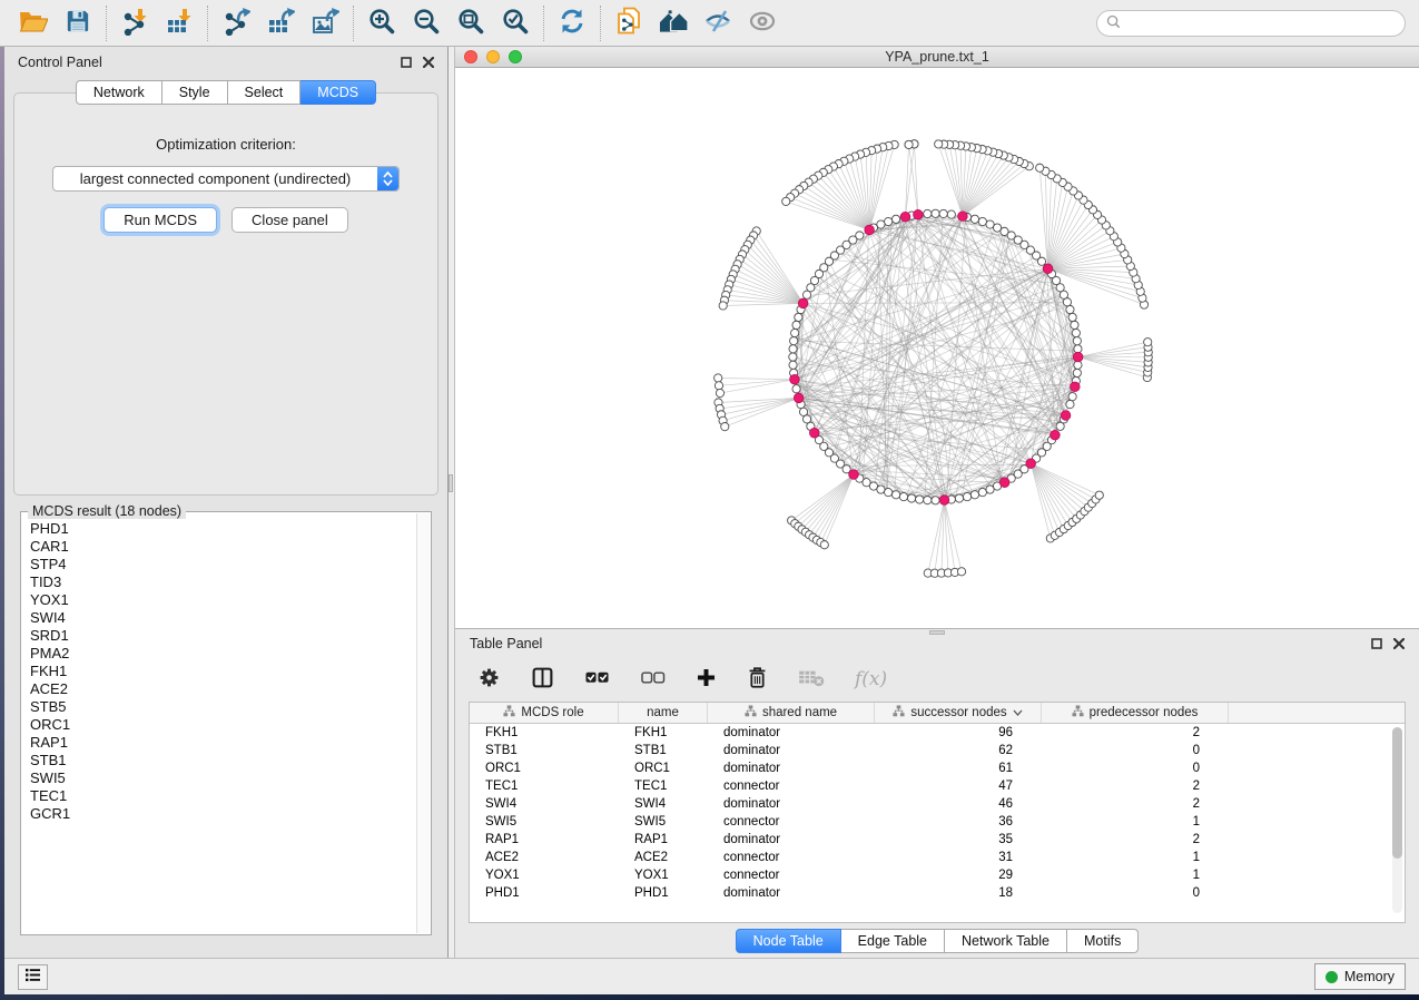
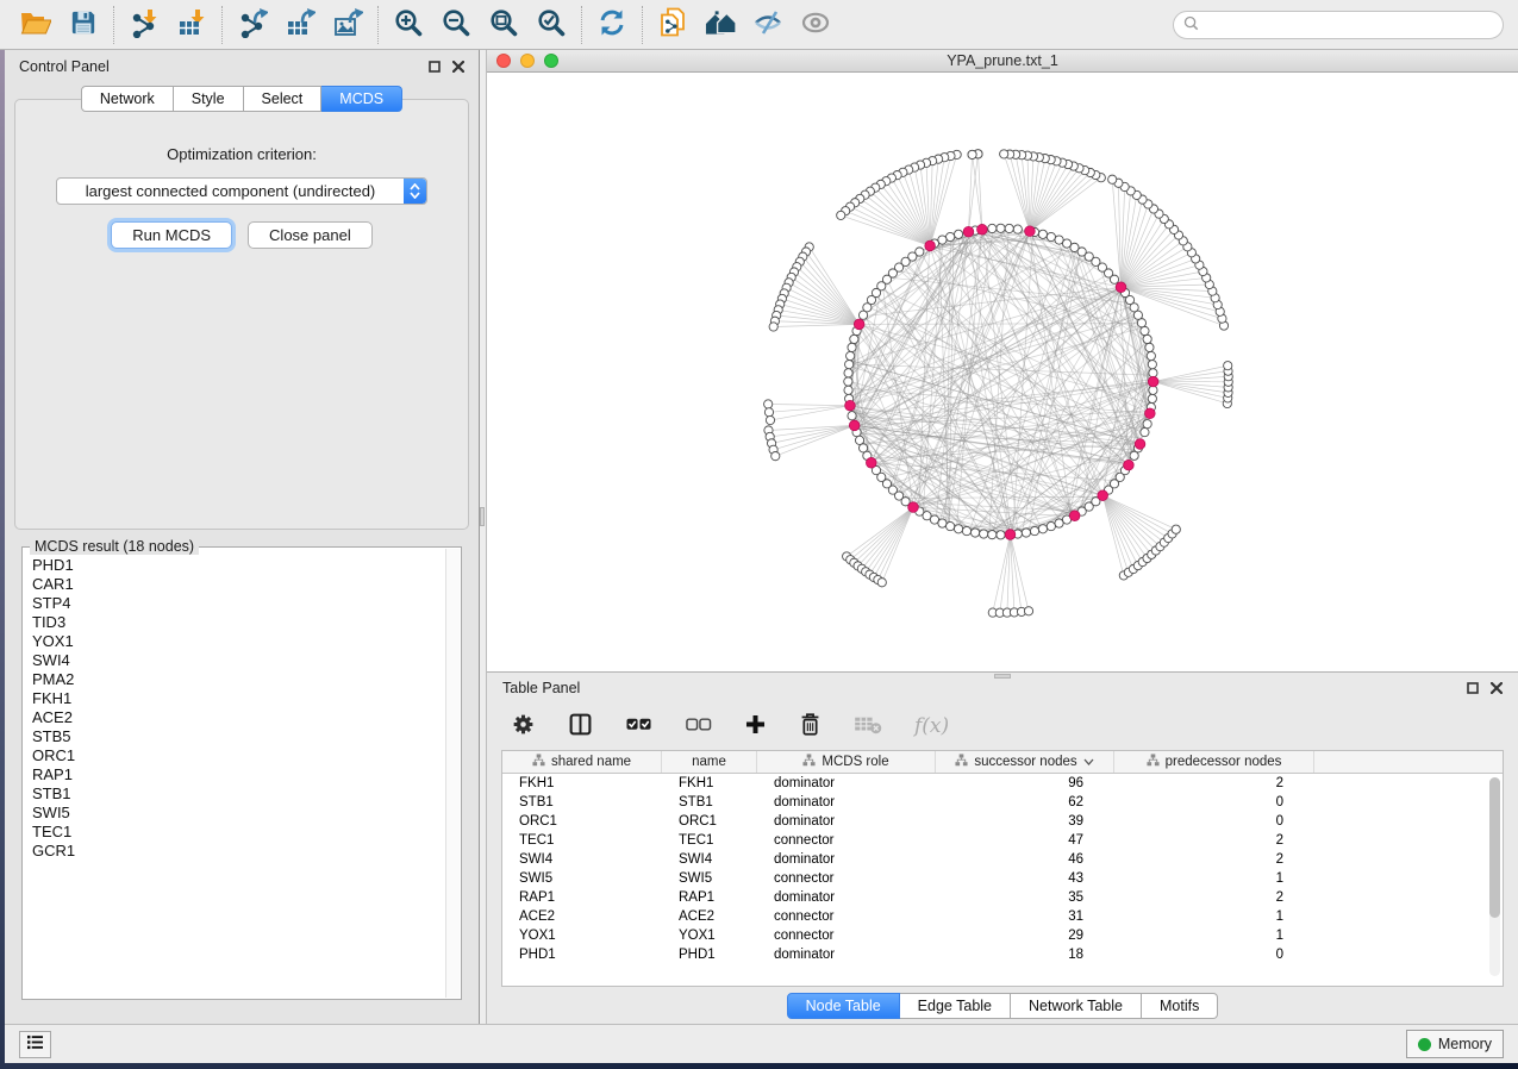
  Control Panel
  Network
  Style
  Select
  MCDS
  Optimization criterion:
  largest connected component (undirected)
  Run MCDS
  Close panel
  MCDS result (18 nodes)
  PHD1
  CAR1
  STP4
  TID3
  YOX1
  SWI4
- SRD1
  PMA2
  FKH1
  ACE2
  STB5
  ORC1
  RAP1
  STB1
  SWI5
  TEC1
  GCR1
  YPA_prune.txt_1
  Table Panel
  f(x)
- MCDS role
+ shared name
  name
- shared name
+ MCDS role
  successor nodes
  predecessor nodes
  FKH1
  FKH1
  dominator
  96
  2
  STB1
  STB1
  dominator
  62
  0
  ORC1
  ORC1
  dominator
- 61
+ 39
  0
  TEC1
  TEC1
  connector
  47
  2
  SWI4
  SWI4
  dominator
  46
  2
  SWI5
  SWI5
  connector
- 36
+ 43
  1
  RAP1
  RAP1
  dominator
  35
  2
  ACE2
  ACE2
  connector
  31
  1
  YOX1
  YOX1
  connector
  29
  1
  PHD1
  PHD1
  dominator
  18
  0
  Node Table
  Edge Table
  Network Table
  Motifs
  Memory
